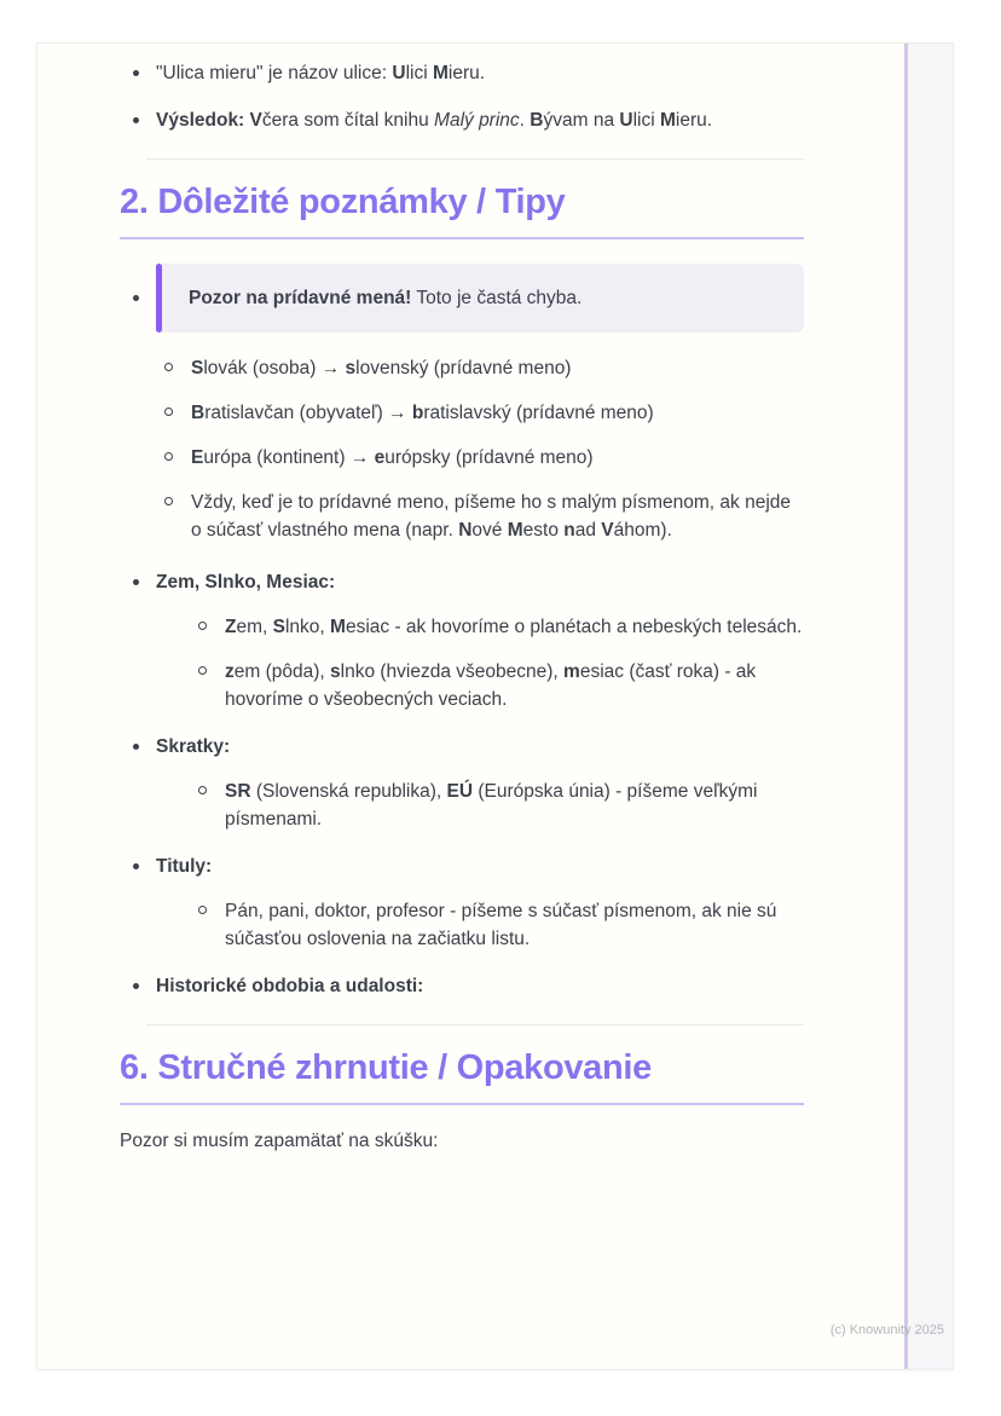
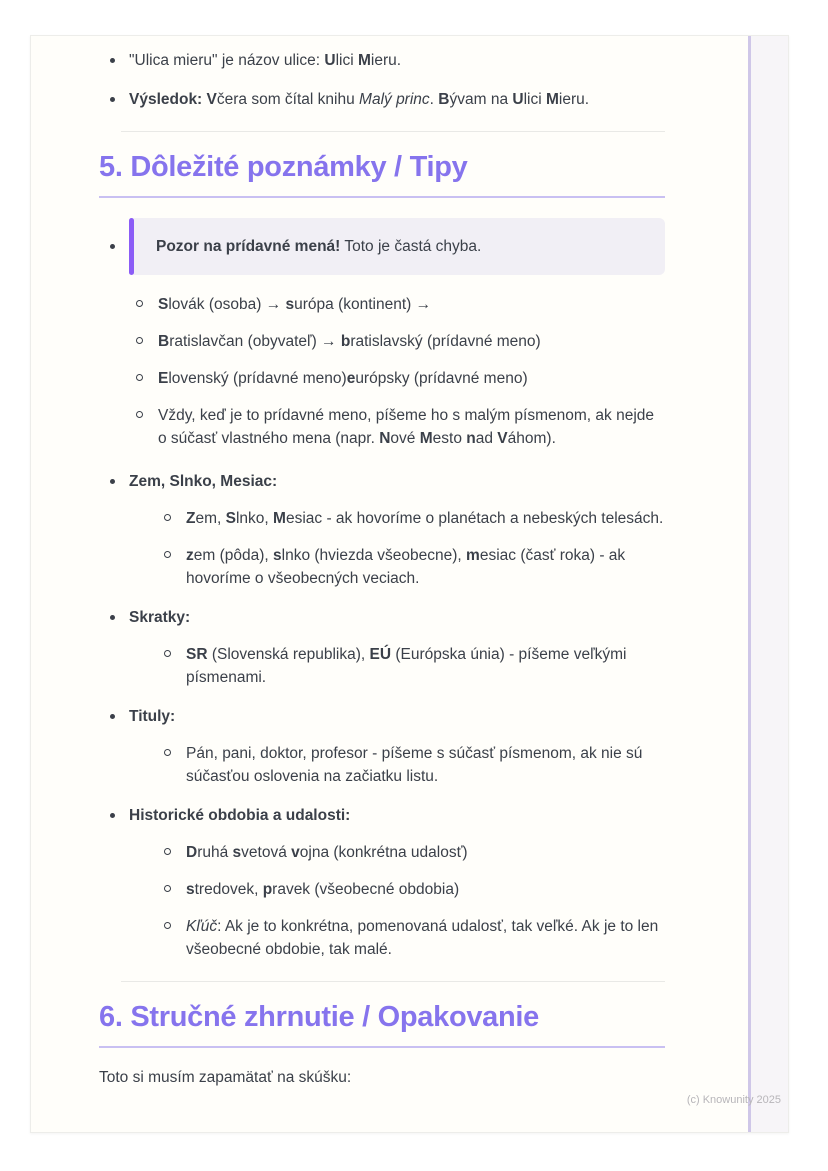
  (c) Knowunity 2025
  "Ulica mieru" je názov ulice: Ulici Mieru.
  Výsledok: Včera som čítal knihu Malý princ. Bývam na Ulici Mieru.
- 2. Dôležité poznámky / Tipy
+ 5. Dôležité poznámky / Tipy
  Pozor na prídavné mená! Toto je častá chyba.
- Slovák (osoba) → slovenský (prídavné meno)
+ Slovák (osoba) → surópa (kontinent) →
  Bratislavčan (obyvateľ) → bratislavský (prídavné meno)
- Európa (kontinent) → európsky (prídavné meno)
+ Elovenský (prídavné meno)európsky (prídavné meno)
  Vždy, keď je to prídavné meno, píšeme ho s malým písmenom, ak nejde o súčasť vlastného mena (napr. Nové Mesto nad Váhom).
  Zem, Slnko, Mesiac:
  Zem, Slnko, Mesiac - ak hovoríme o planétach a nebeských telesách.
  zem (pôda), slnko (hviezda všeobecne), mesiac (časť roka) - ak hovoríme o všeobecných veciach.
  Skratky:
  SR (Slovenská republika), EÚ (Európska únia) - píšeme veľkými písmenami.
  Tituly:
  Pán, pani, doktor, profesor - píšeme s súčasť písmenom, ak nie sú súčasťou oslovenia na začiatku listu.
  Historické obdobia a udalosti:
+ Druhá svetová vojna (konkrétna udalosť)
+ stredovek, pravek (všeobecné obdobia)
+ Kľúč: Ak je to konkrétna, pomenovaná udalosť, tak veľké. Ak je to len všeobecné obdobie, tak malé.
  6. Stručné zhrnutie / Opakovanie
- Pozor si musím zapamätať na skúšku:
+ Toto si musím zapamätať na skúšku:
